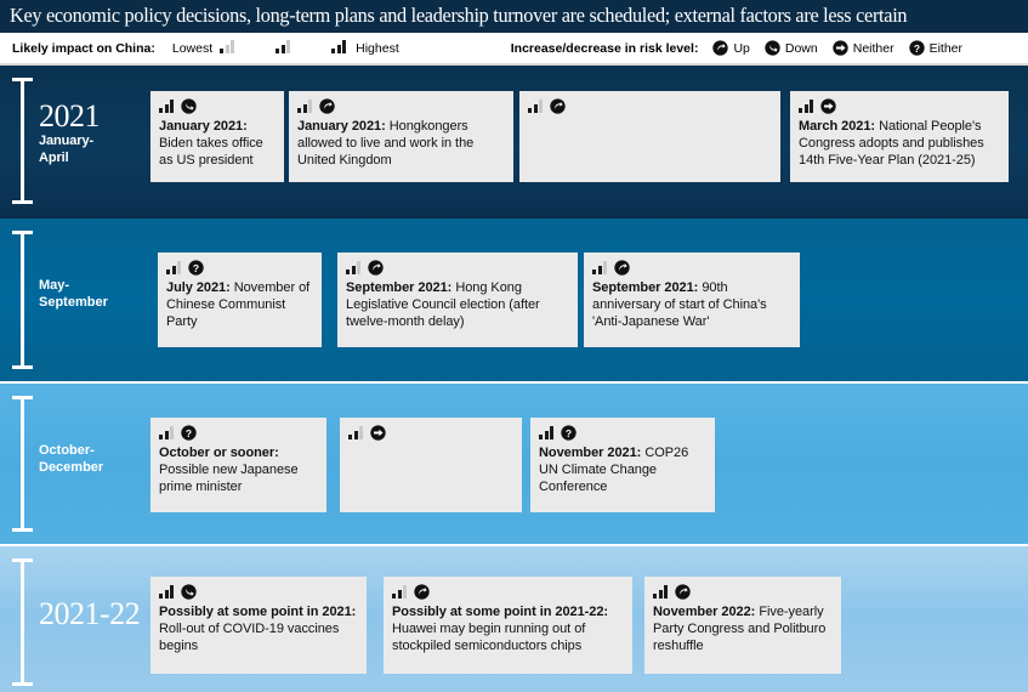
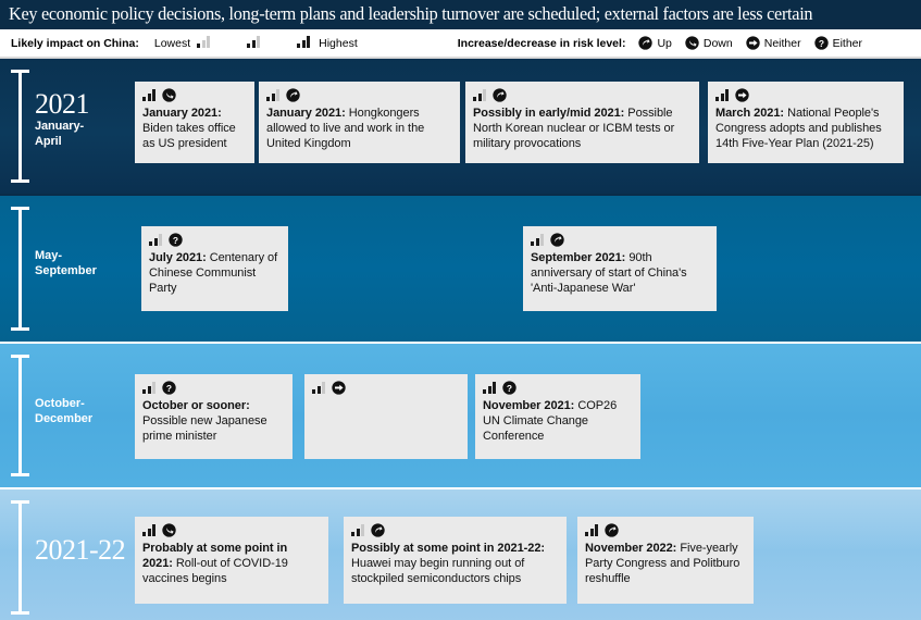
  Key economic policy decisions, long-term plans and leadership turnover are scheduled; external factors are less certain
  Likely impact on China:
  Lowest
  Highest
  Increase/decrease in risk level:
  Up
  Down
  Neither
  ?
  Either
  2021
  January-
  April
  January 2021: Biden takes office as US president
  January 2021: Hongkongers allowed to live and work in the United Kingdom
+ Possibly in early/mid 2021: Possible North Korean nuclear or ICBM tests or military provocations
  March 2021: National People's Congress adopts and publishes 14th Five-Year Plan (2021-25)
  May-
  September
  ?
- July 2021: November of Chinese Communist Party
+ July 2021: Centenary of Chinese Communist Party
- September 2021: Hong Kong Legislative Council election (after twelve-month delay)
  September 2021: 90th anniversary of start of China's 'Anti-Japanese War'
  October-
  December
  ?
  October or sooner: Possible new Japanese prime minister
  ?
  November 2021: COP26 UN Climate Change Conference
  2021-22
- Possibly at some point in 2021: Roll-out of COVID-19 vaccines begins
+ Probably at some point in 2021: Roll-out of COVID-19 vaccines begins
  Possibly at some point in 2021-22: Huawei may begin running out of stockpiled semiconductors chips
  November 2022: Five-yearly Party Congress and Politburo reshuffle
